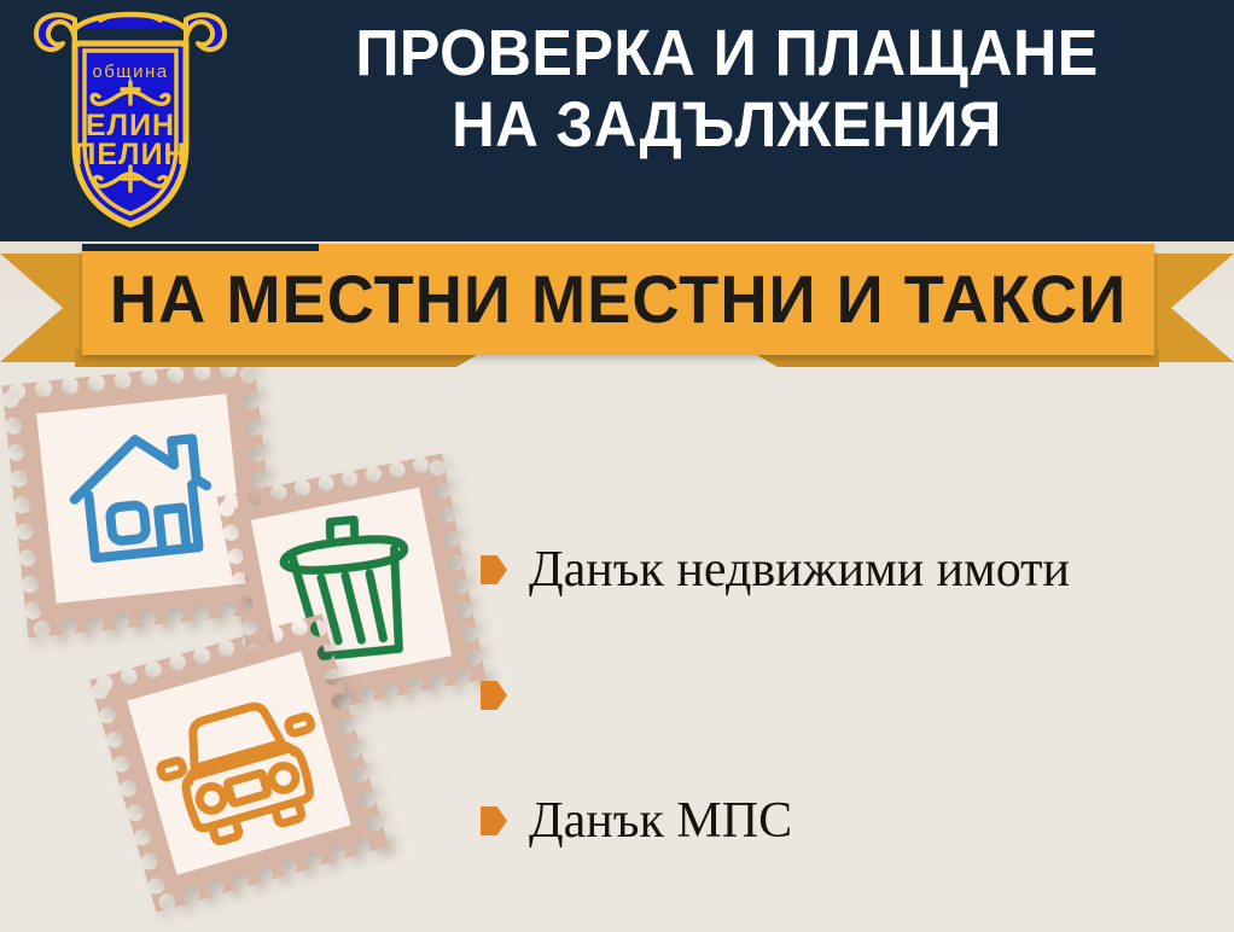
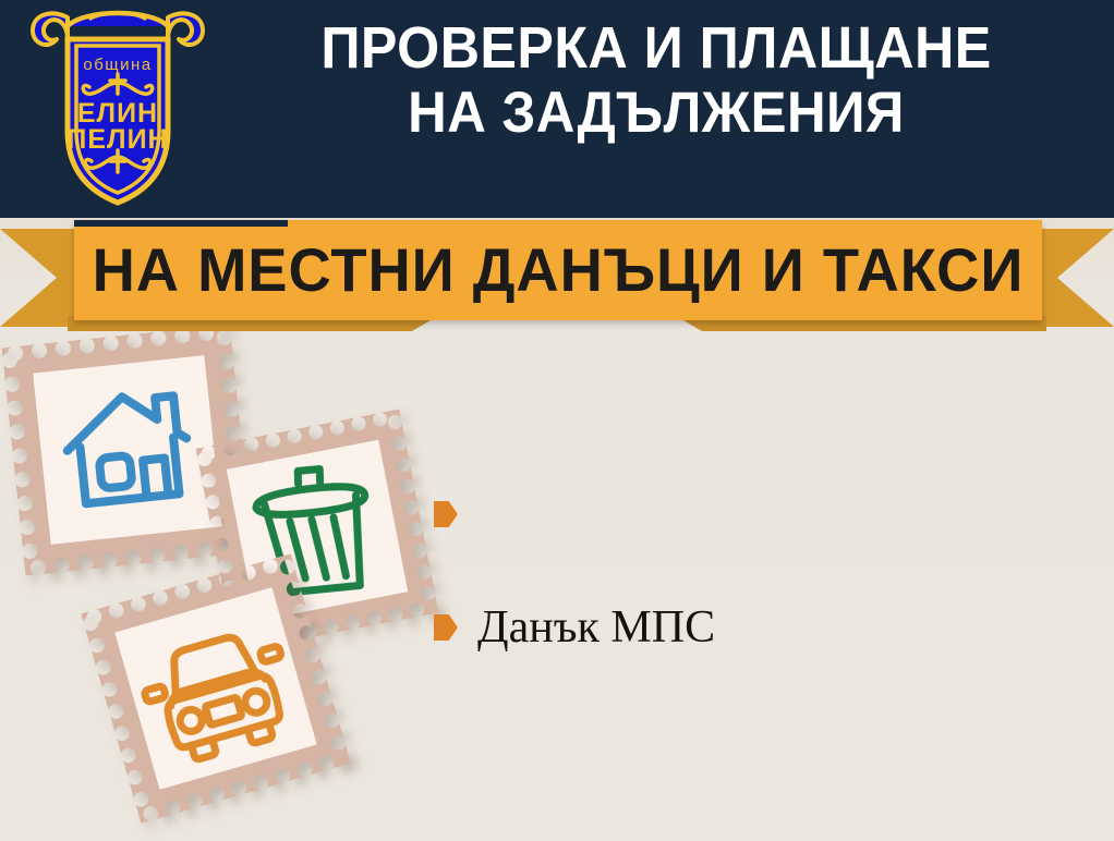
  община
  ЕЛИН
  ПЕЛИН
  ПРОВЕРКА И ПЛАЩАНЕ
  НА ЗАДЪЛЖЕНИЯ
- НА МЕСТНИ МЕСТНИ И ТАКСИ
+ НА МЕСТНИ ДАНЪЦИ И ТАКСИ
- Данък недвижими имоти
  Данък МПС
